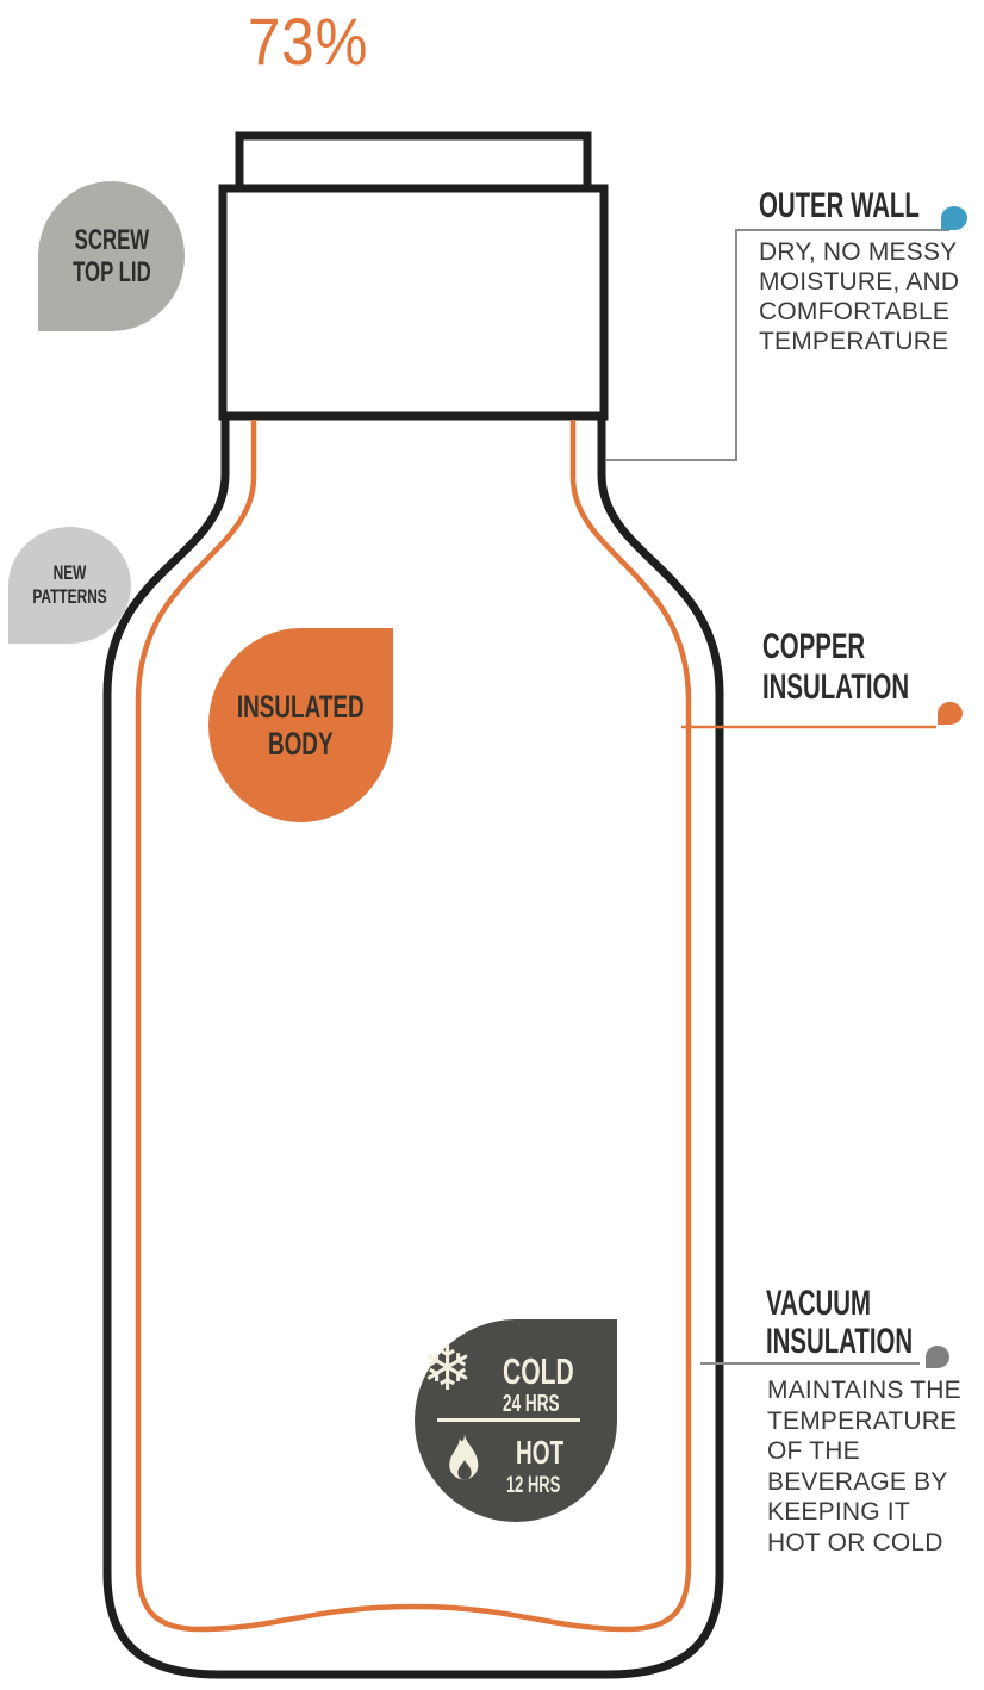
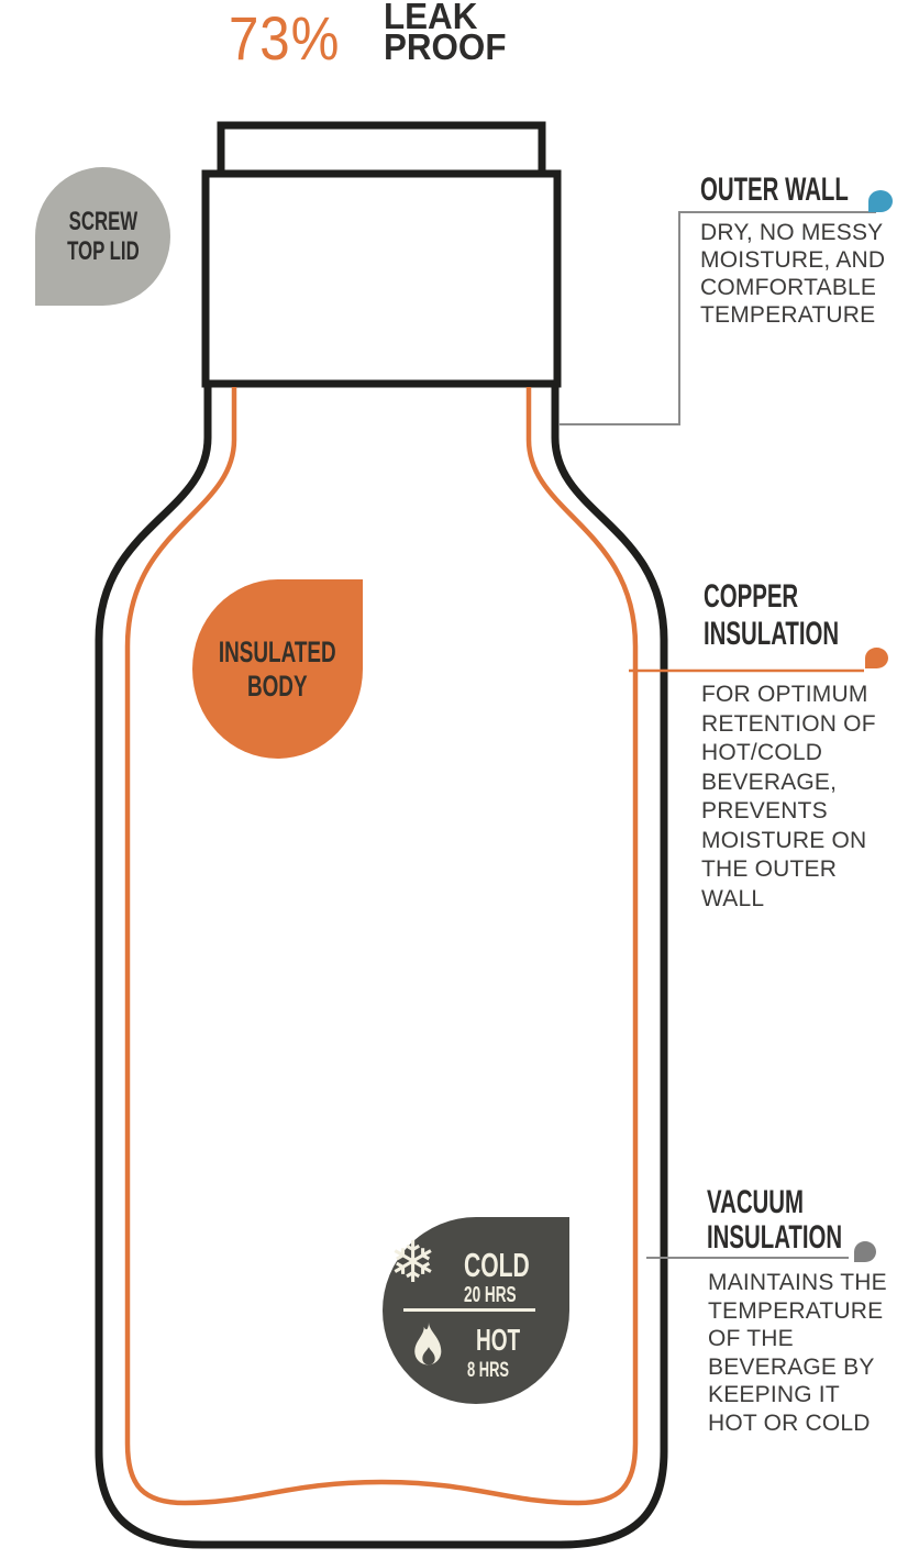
  73%
+ LEAK
+ PROOF
  SCREW
  TOP LID
- NEW
- PATTERNS
  INSULATED
  BODY
  ❄
  COLD
- 24 HRS
+ 20 HRS
  HOT
- 12 HRS
+ 8 HRS
  OUTER WALL
  DRY, NO MESSY
  MOISTURE, AND
  COMFORTABLE
  TEMPERATURE
  COPPER
  INSULATION
+ FOR OPTIMUM
+ RETENTION OF
+ HOT/COLD
+ BEVERAGE,
+ PREVENTS
+ MOISTURE ON
+ THE OUTER
+ WALL
  VACUUM
  INSULATION
  MAINTAINS THE
  TEMPERATURE
  OF THE
  BEVERAGE BY
  KEEPING IT
  HOT OR COLD
